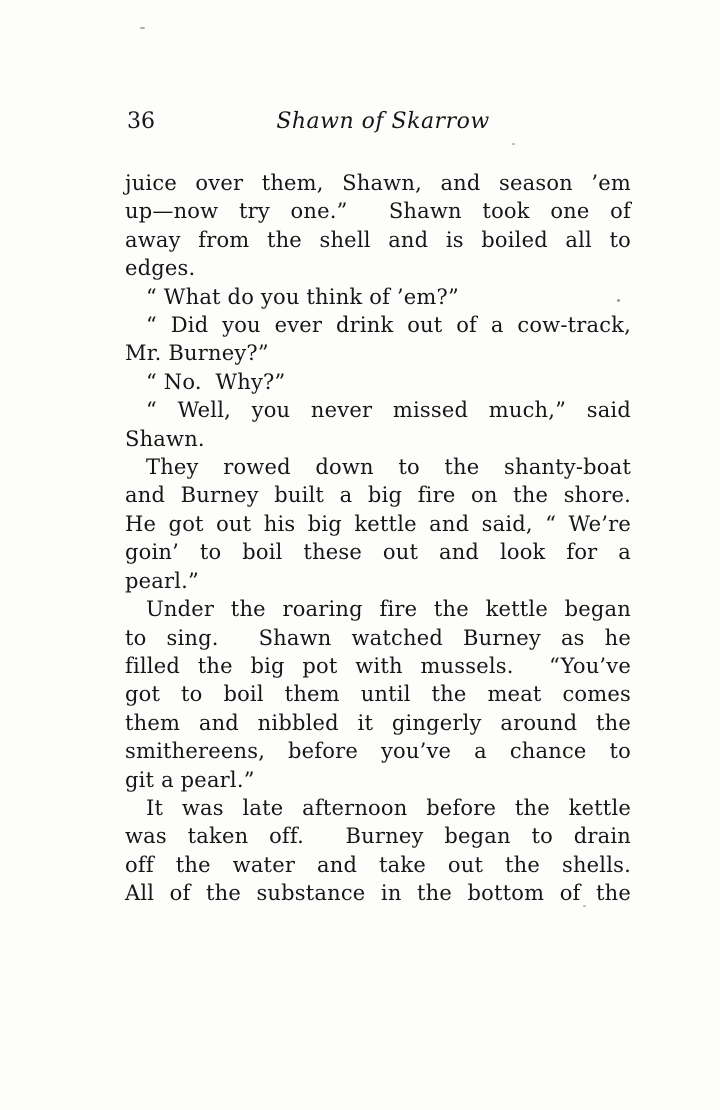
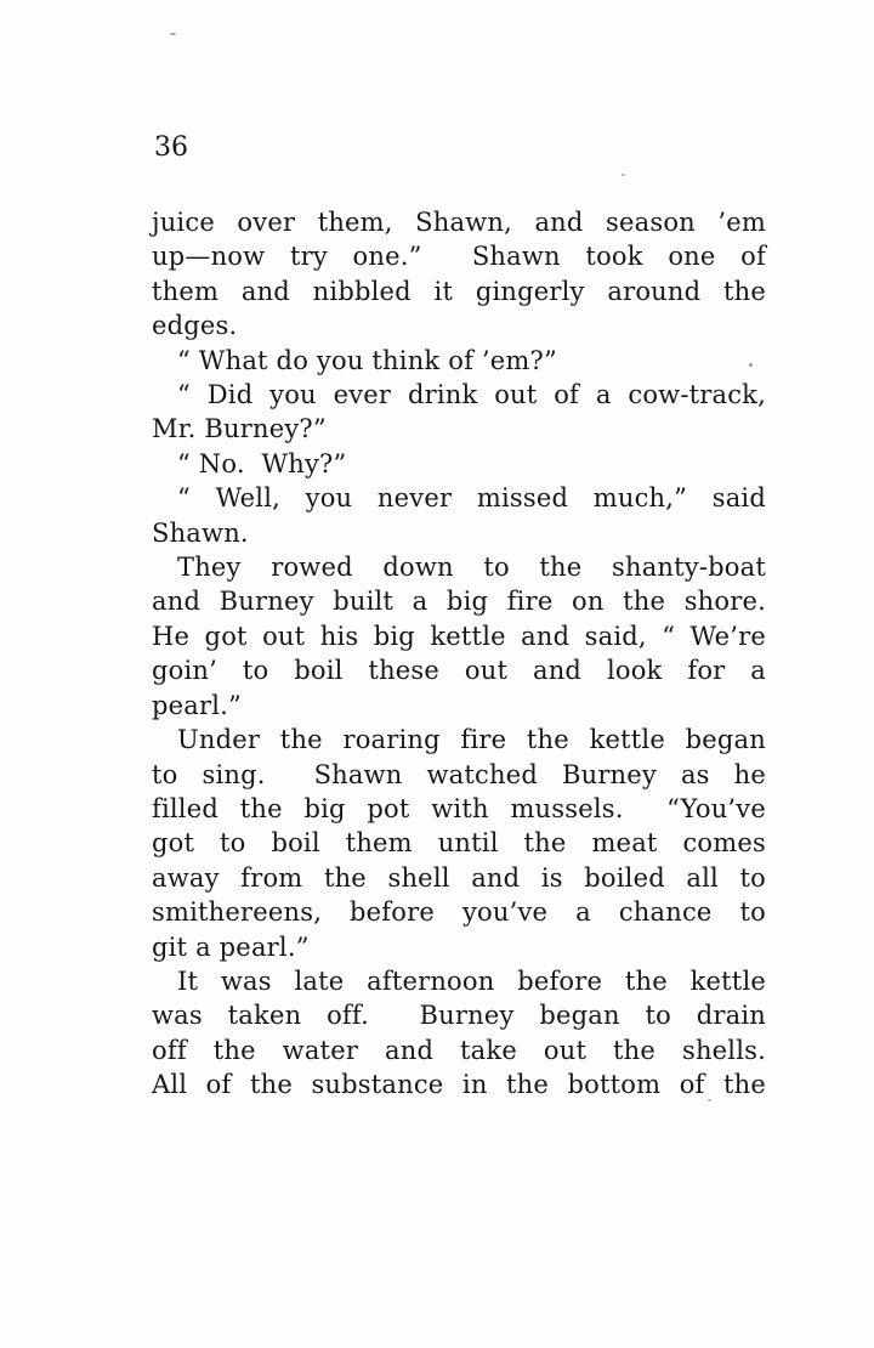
  36
- Shawn of Skarrow
  juice over them, Shawn, and season ’em
  up—now try one.” Shawn took one of
- away from the shell and is boiled all to
+ them and nibbled it gingerly around the
  edges.
  “ What do you think of ’em?”
  “ Did you ever drink out of a cow-track,
  Mr. Burney?”
  “ No. Why?”
  “ Well, you never missed much,” said
  Shawn.
  They rowed down to the shanty-boat
  and Burney built a big fire on the shore.
  He got out his big kettle and said, “ We’re
  goin’ to boil these out and look for a
  pearl.”
  Under the roaring fire the kettle began
  to sing. Shawn watched Burney as he
  filled the big pot with mussels. “You’ve
  got to boil them until the meat comes
- them and nibbled it gingerly around the
+ away from the shell and is boiled all to
  smithereens, before you’ve a chance to
  git a pearl.”
  It was late afternoon before the kettle
  was taken off. Burney began to drain
  off the water and take out the shells.
  All of the substance in the bottom of the
